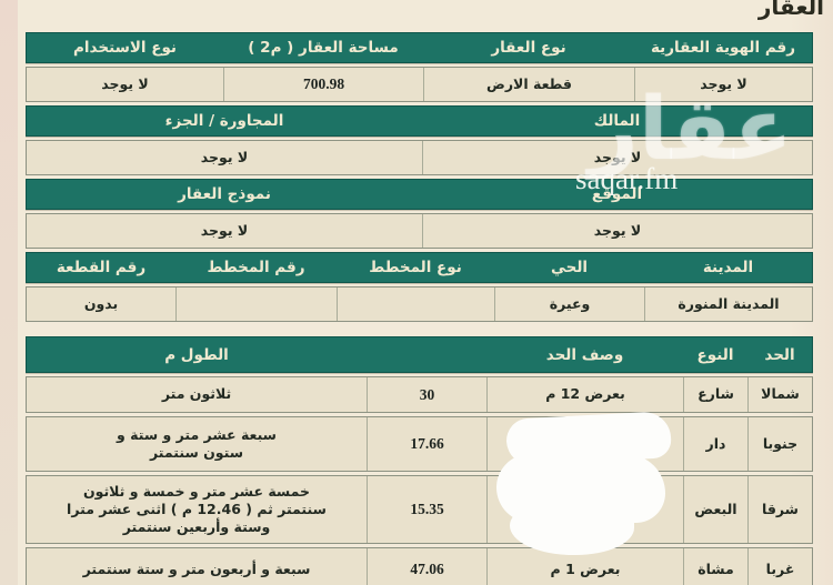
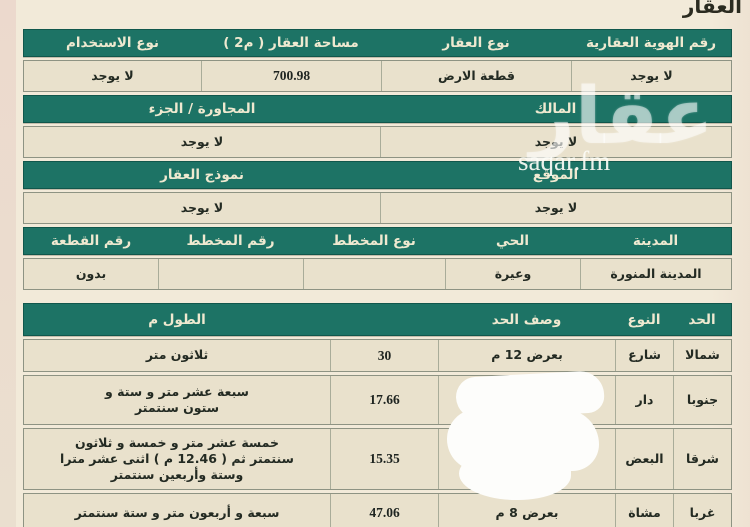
  العقار
  رقم الهوية العقارية
  نوع العقار
  مساحة العقار ( م2 )
  نوع الاستخدام
  لا يوجد
  قطعة الارض
  700.98
  لا يوجد
  المالك
  المجاورة / الجزء
  لا يوجد
  لا يوجد
  الموقع
  نموذج العقار
  لا يوجد
  لا يوجد
  المدينة
  الحي
  نوع المخطط
  رقم المخطط
  رقم القطعة
  المدينة المنورة
  وعيرة
  بدون
  الحد
  النوع
  وصف الحد
  الطول م
  شمالا
  شارع
  بعرض 12 م
  30
  ثلاثون متر
  جنوبا
  دار
  17.66
  سبعة عشر متر و ستة و ستون سنتمتر
  شرقا
  البعض
  15.35
  خمسة عشر متر و خمسة و ثلاثون سنتمتر ثم ( 12.46 م ) اثنى عشر مترا وستة وأربعين سنتمتر
  غربا
  مشاة
- بعرض 1 م
+ بعرض 8 م
  47.06
  سبعة و أربعون متر و ستة سنتمتر
  عقار
  saqar.fm
